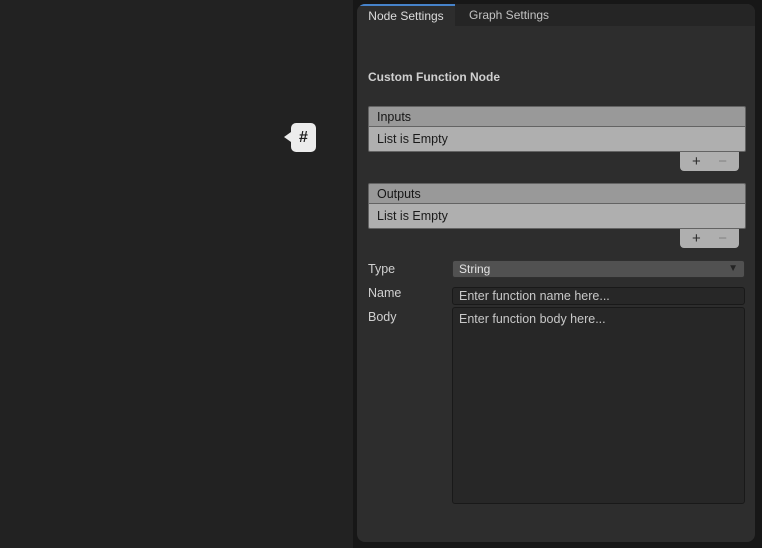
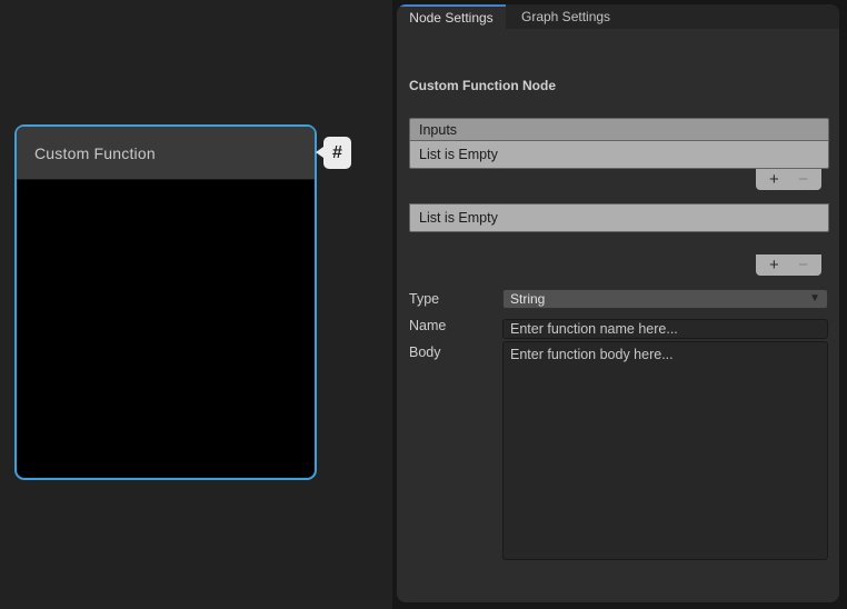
+ Custom Function
  #
  Node Settings
  Graph Settings
  Custom Function Node
  Inputs
  List is Empty
  +
  −
- Outputs
  List is Empty
  +
  −
  Type
  String
  ▼
  Name
  Enter function name here...
  Body
  Enter function body here...
